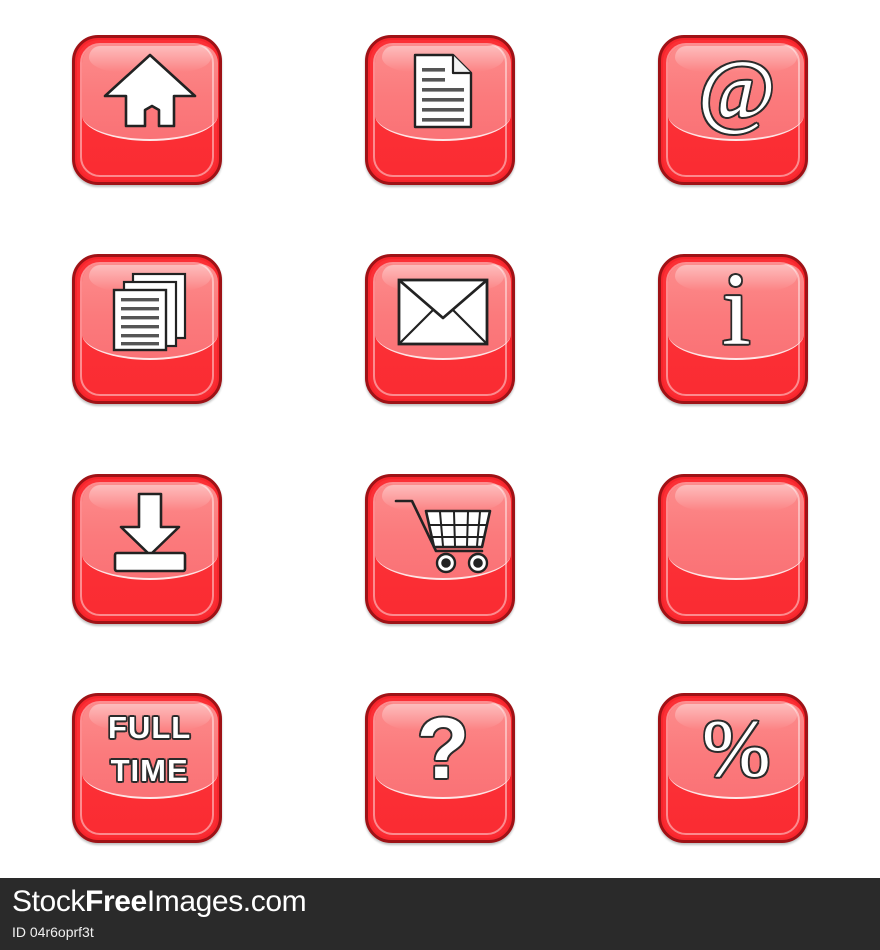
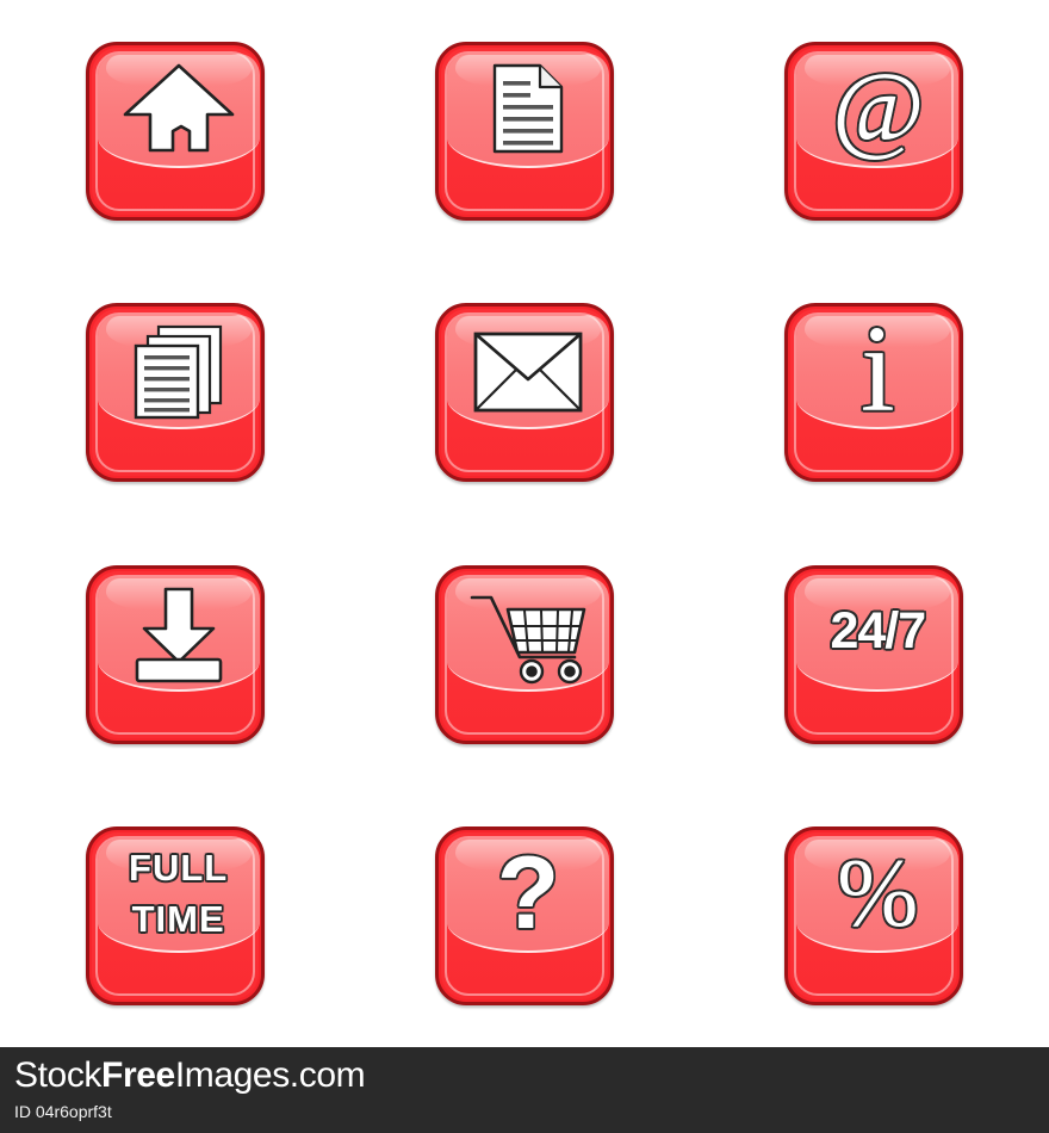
  @
  i
+ 24/7
  FULL
  TIME
  ?
  %
  StockFreeImages.com
  ID 04r6oprf3t
